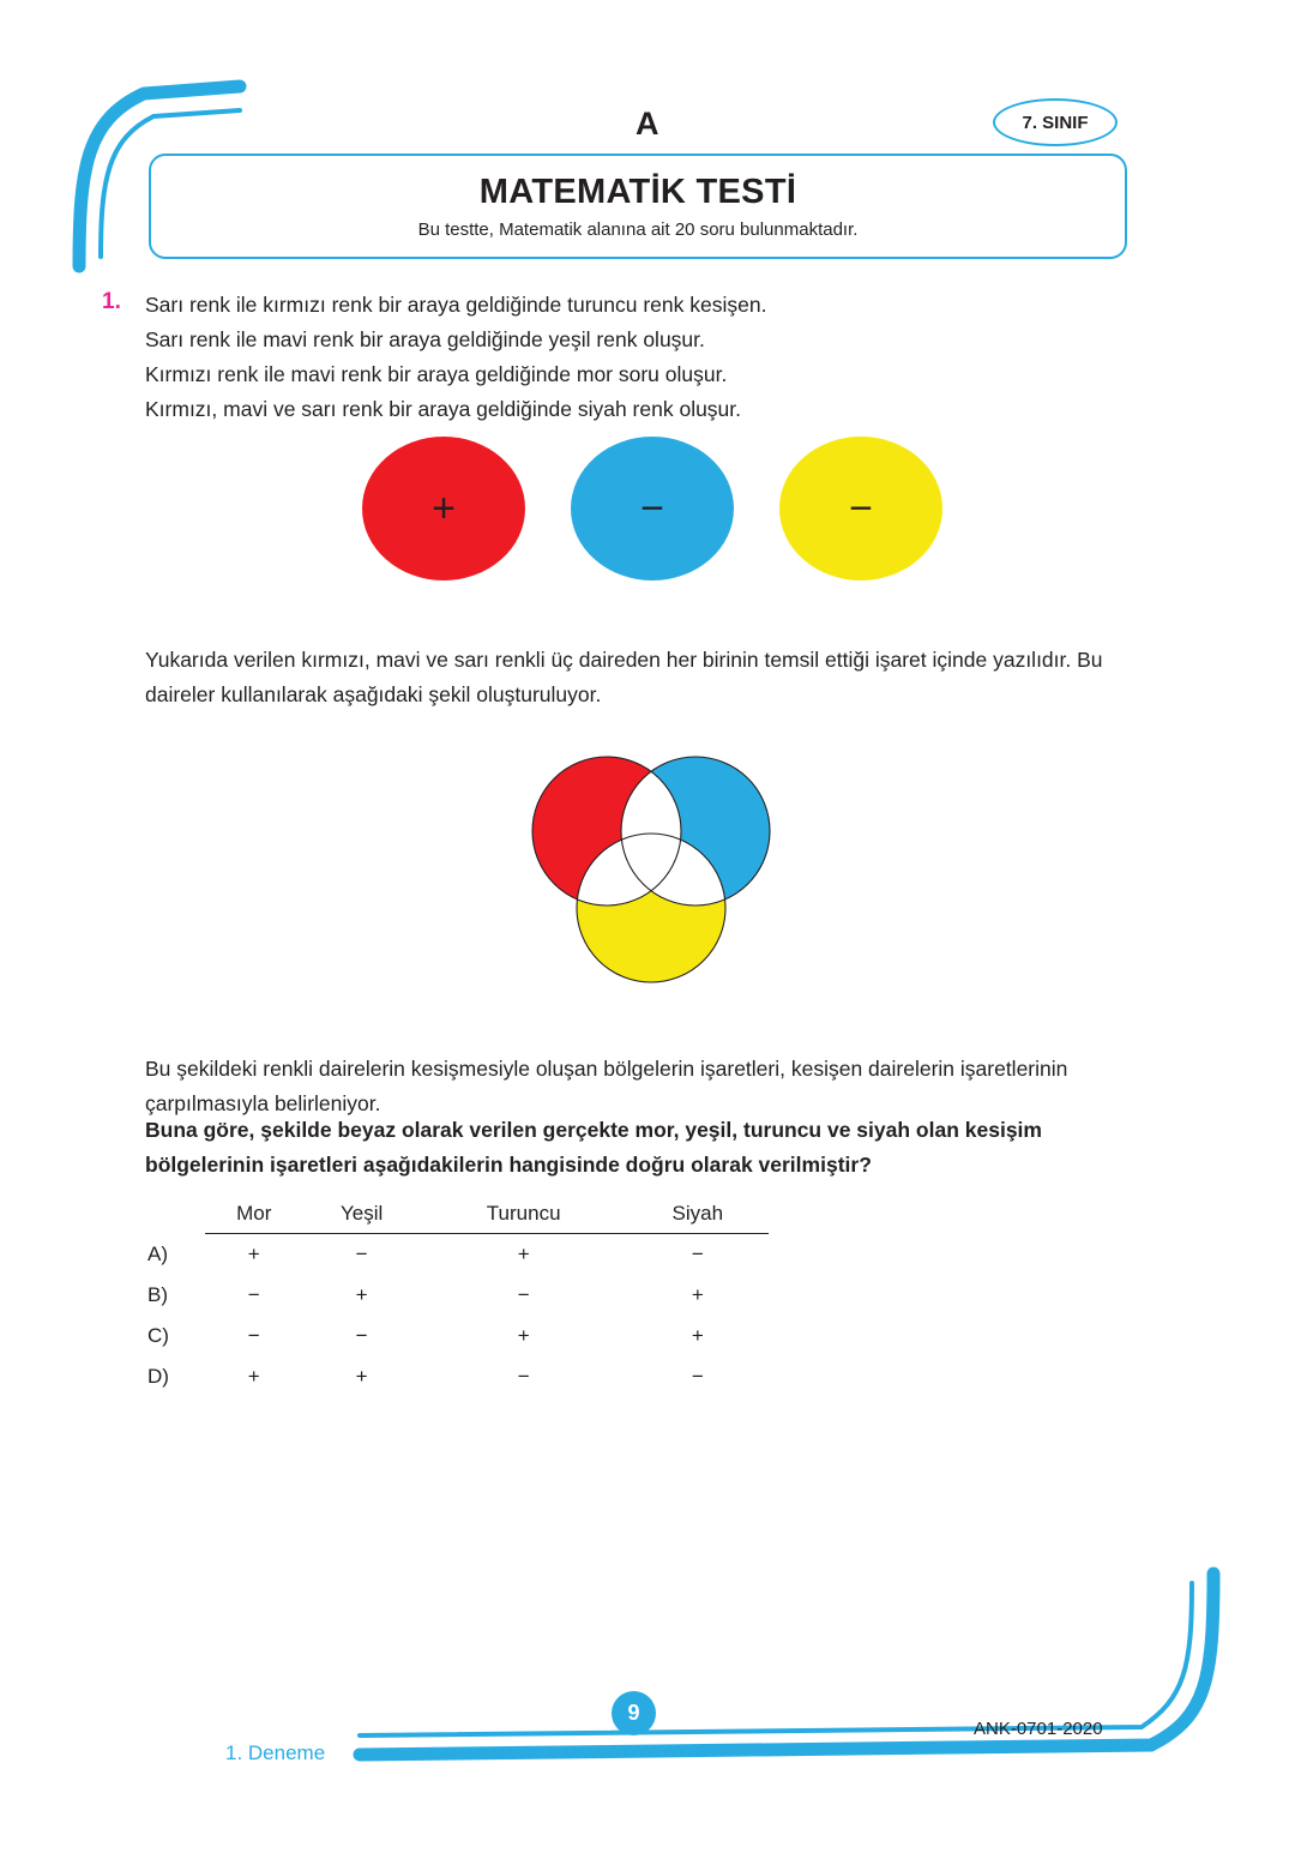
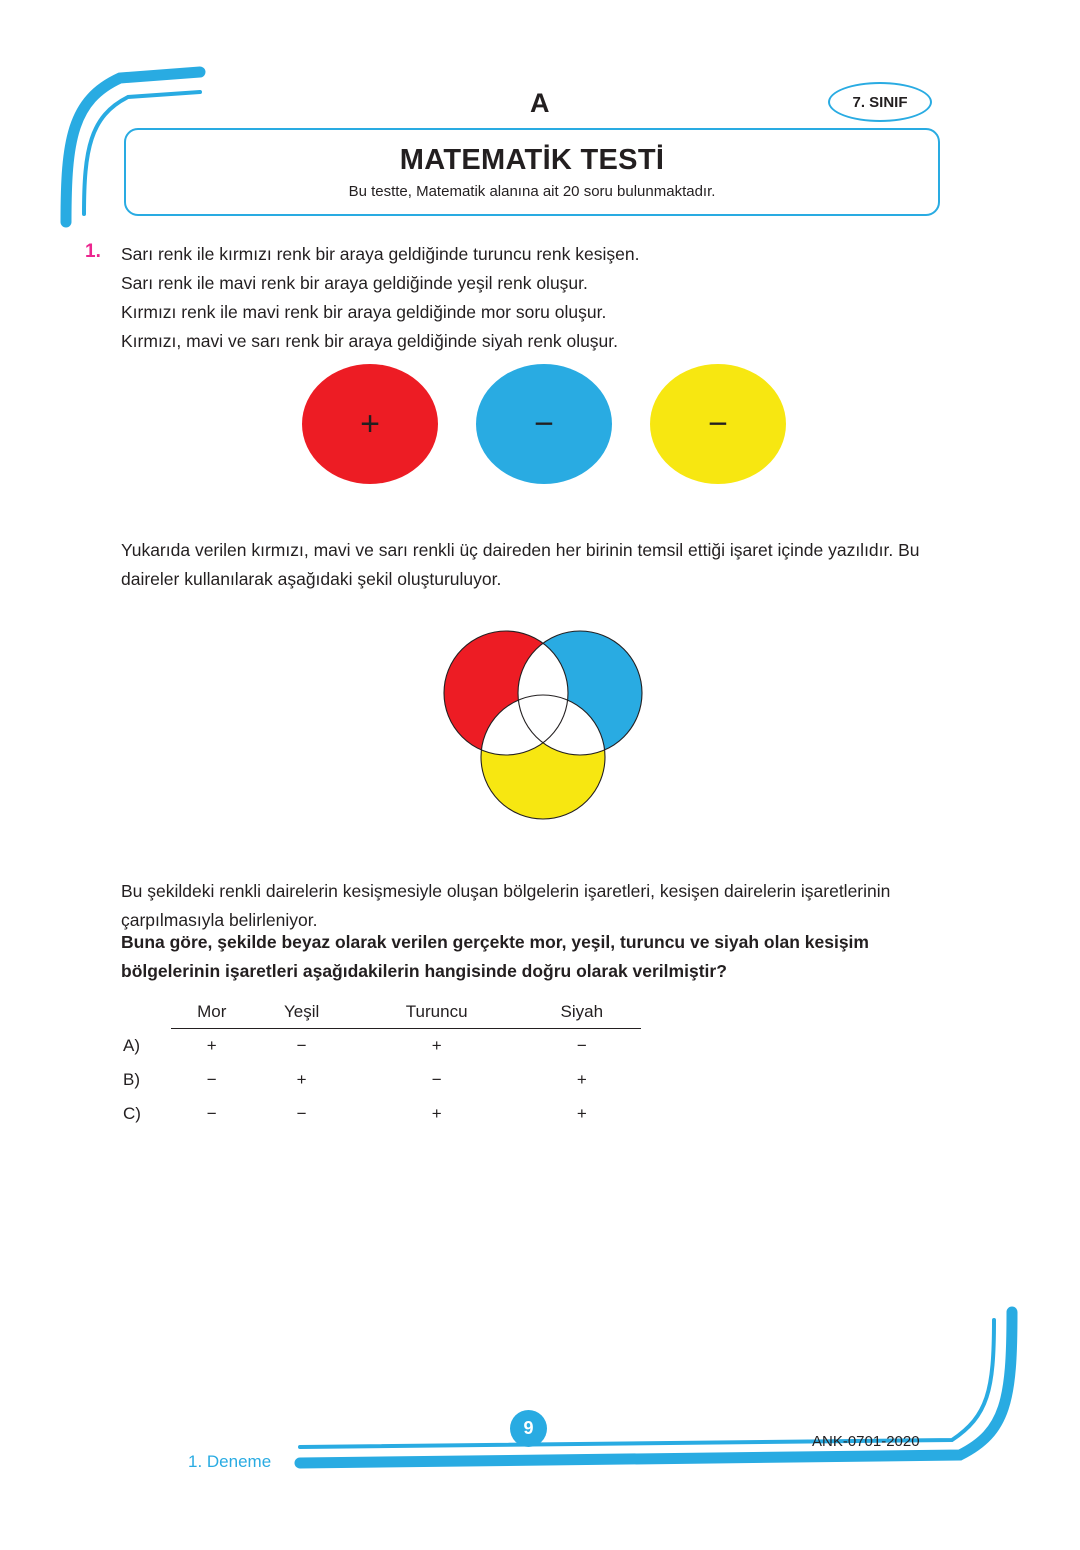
  A
  7. SINIF
  MATEMATİK TESTİ
  Bu testte, Matematik alanına ait 20 soru bulunmaktadır.
  1.
  Sarı renk ile kırmızı renk bir araya geldiğinde turuncu renk kesişen.
  Sarı renk ile mavi renk bir araya geldiğinde yeşil renk oluşur.
  Kırmızı renk ile mavi renk bir araya geldiğinde mor soru oluşur.
  Kırmızı, mavi ve sarı renk bir araya geldiğinde siyah renk oluşur.
  +
  −
  −
  Yukarıda verilen kırmızı, mavi ve sarı renkli üç daireden her birinin temsil ettiği işaret içinde yazılıdır. Bu daireler kullanılarak aşağıdaki şekil oluşturuluyor.
  Bu şekildeki renkli dairelerin kesişmesiyle oluşan bölgelerin işaretleri, kesişen dairelerin işaretlerinin çarpılmasıyla belirleniyor.
  Buna göre, şekilde beyaz olarak verilen gerçekte mor, yeşil, turuncu ve siyah olan kesişim bölgelerinin işaretleri aşağıdakilerin hangisinde doğru olarak verilmiştir?
  	Mor	Yeşil	Turuncu	Siyah
  A)	+	−	+	−
  B)	−	+	−	+
  C)	−	−	+	+
- D)	+	+	−	−
  9
  1. Deneme
  ANK-0701-2020
